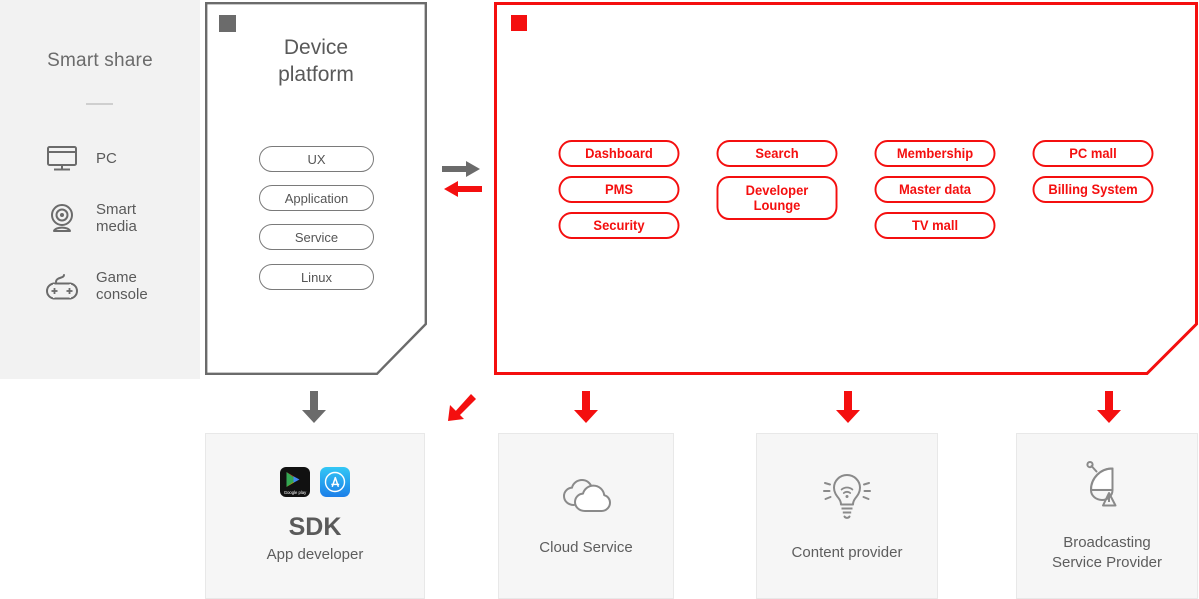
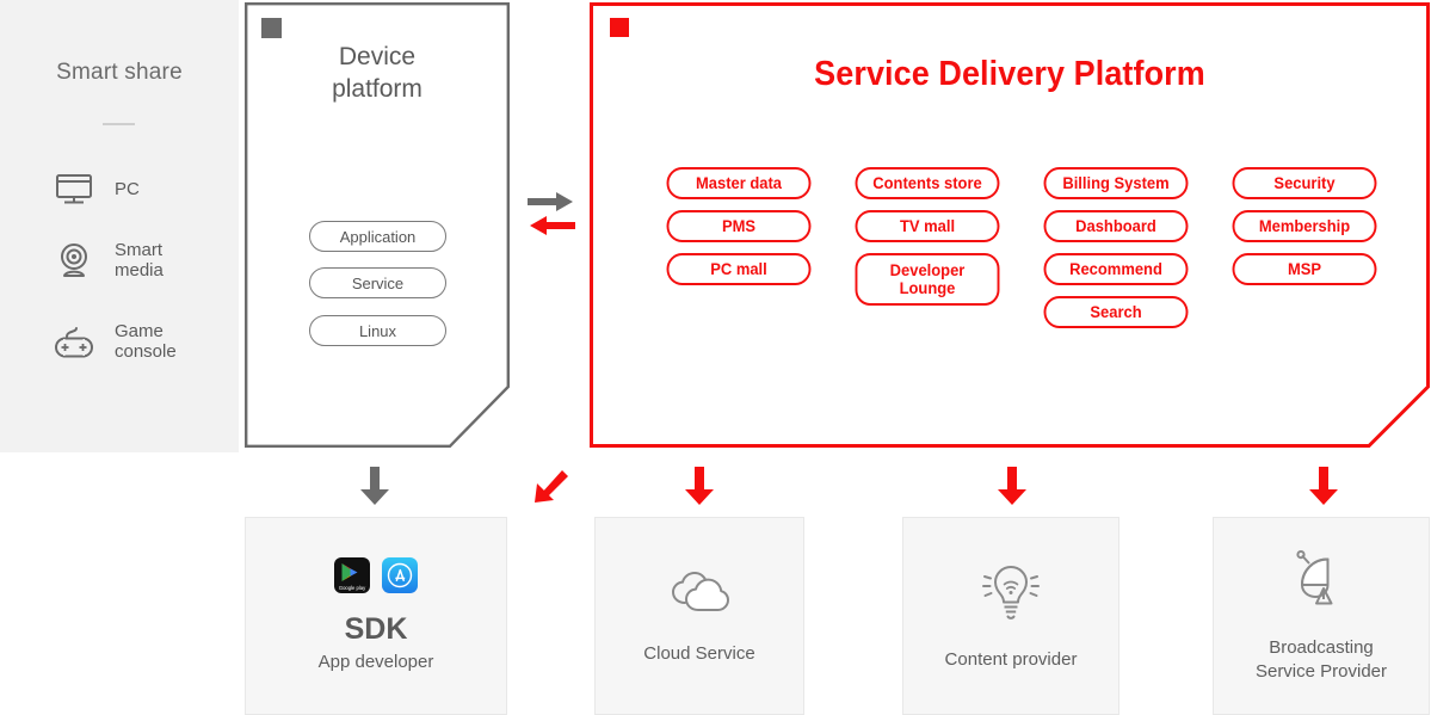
  Smart share
  PC
  Smart
  media
  Game
  console
  Device
  platform
- UX
  Application
  Service
  Linux
+ Service Delivery Platform
- Dashboard
+ Master data
  PMS
- Security
+ PC mall
+ Contents store
- Search
+ TV mall
  Developer
  Lounge
- Membership
+ Billing System
- Master data
+ Dashboard
+ Recommend
- TV mall
+ Search
- PC mall
+ Security
- Billing System
+ Membership
+ MSP
  SDK
  App developer
  Cloud Service
  Content provider
  Broadcasting
  Service Provider
